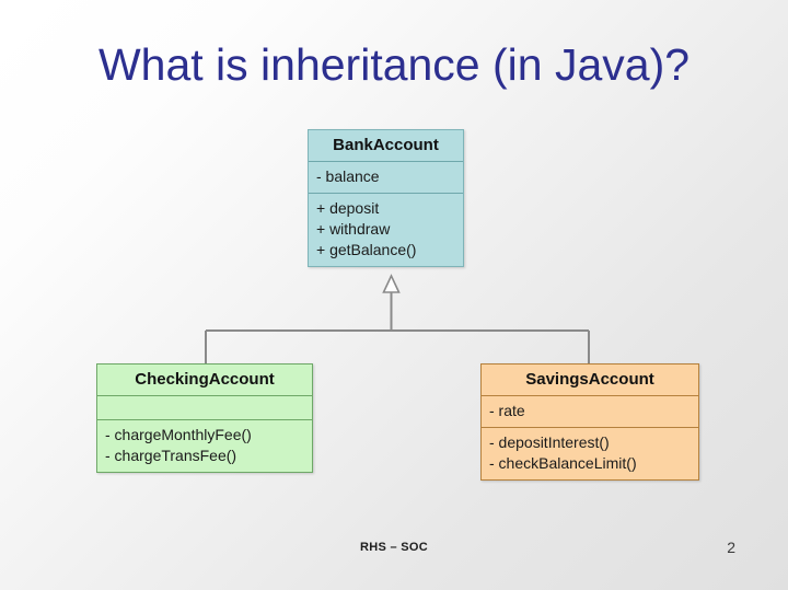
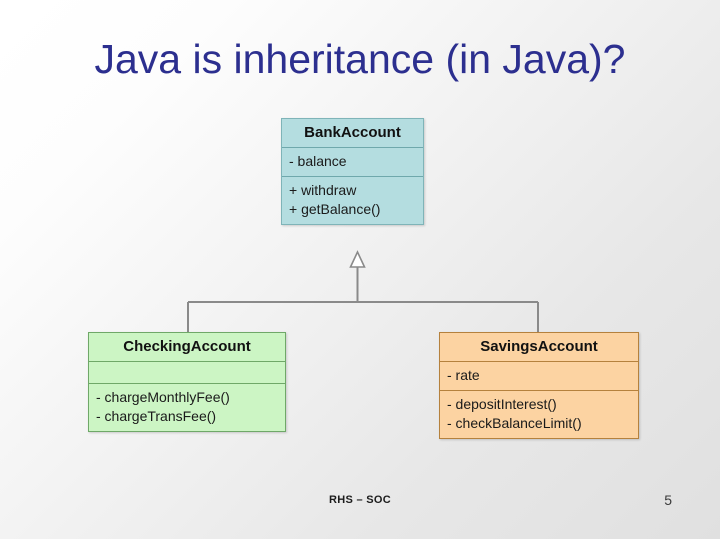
- What is inheritance (in Java)?
+ Java is inheritance (in Java)?
  BankAccount
  - balance
- + deposit
  + withdraw
  + getBalance()
  CheckingAccount
  - chargeMonthlyFee()
  - chargeTransFee()
  SavingsAccount
  - rate
  - depositInterest()
  - checkBalanceLimit()
  RHS – SOC
- 2
+ 5
